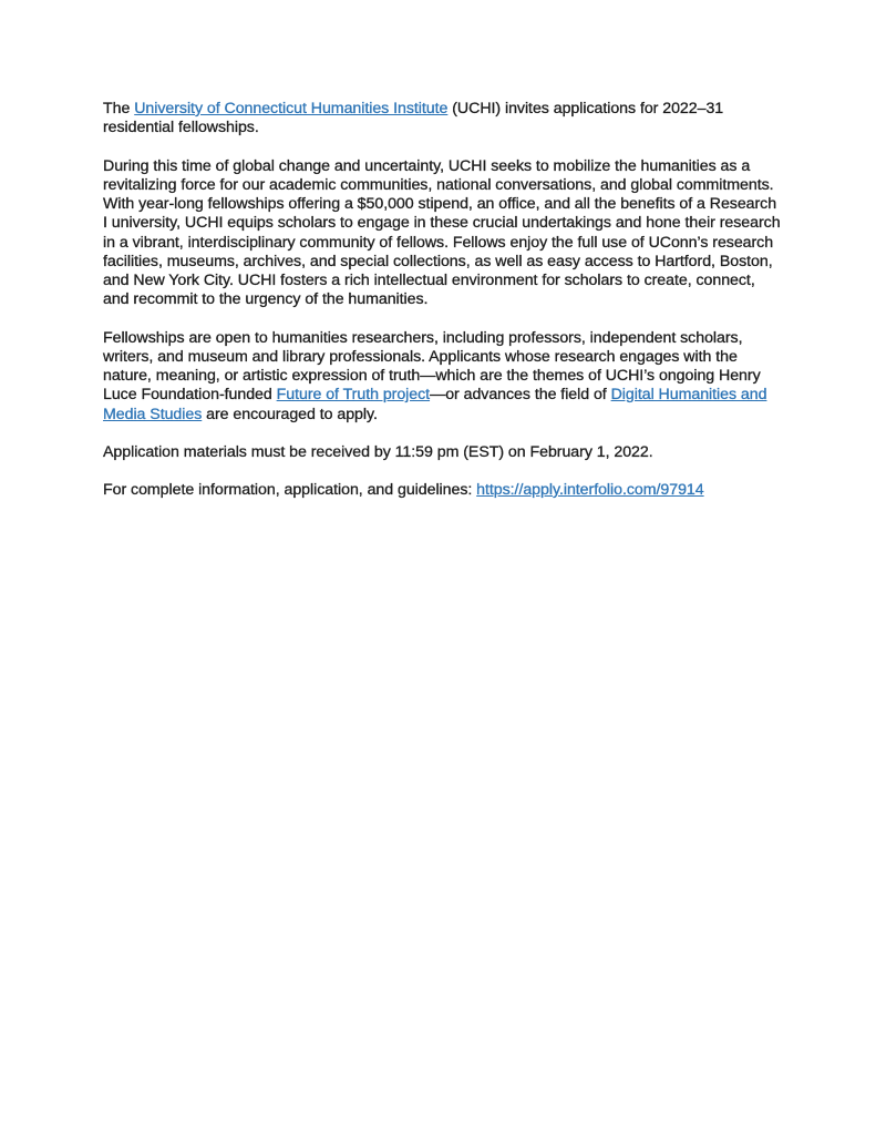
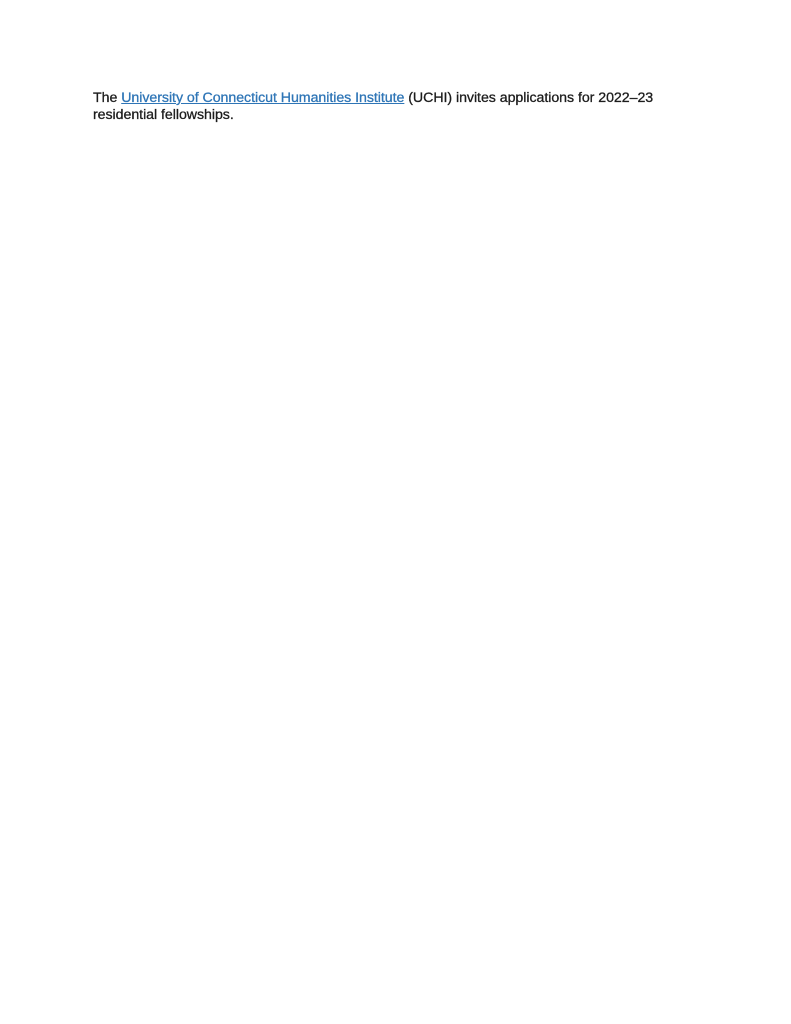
- The University of Connecticut Humanities Institute (UCHI) invites applications for 2022–31 residential fellowships.
+ The University of Connecticut Humanities Institute (UCHI) invites applications for 2022–23 residential fellowships.
- During this time of global change and uncertainty, UCHI seeks to mobilize the humanities as a revitalizing force for our academic communities, national conversations, and global commitments. With year-long fellowships offering a $50,000 stipend, an office, and all the benefits of a Research I university, UCHI equips scholars to engage in these crucial undertakings and hone their research in a vibrant, interdisciplinary community of fellows. Fellows enjoy the full use of UConn’s research facilities, museums, archives, and special collections, as well as easy access to Hartford, Boston, and New York City. UCHI fosters a rich intellectual environment for scholars to create, connect, and recommit to the urgency of the humanities.
- Fellowships are open to humanities researchers, including professors, independent scholars, writers, and museum and library professionals. Applicants whose research engages with the nature, meaning, or artistic expression of truth—which are the themes of UCHI’s ongoing Henry Luce Foundation-funded Future of Truth project—or advances the field of Digital Humanities and Media Studies are encouraged to apply.
- Application materials must be received by 11:59 pm (EST) on February 1, 2022.
- For complete information, application, and guidelines: https://apply.interfolio.com/97914
